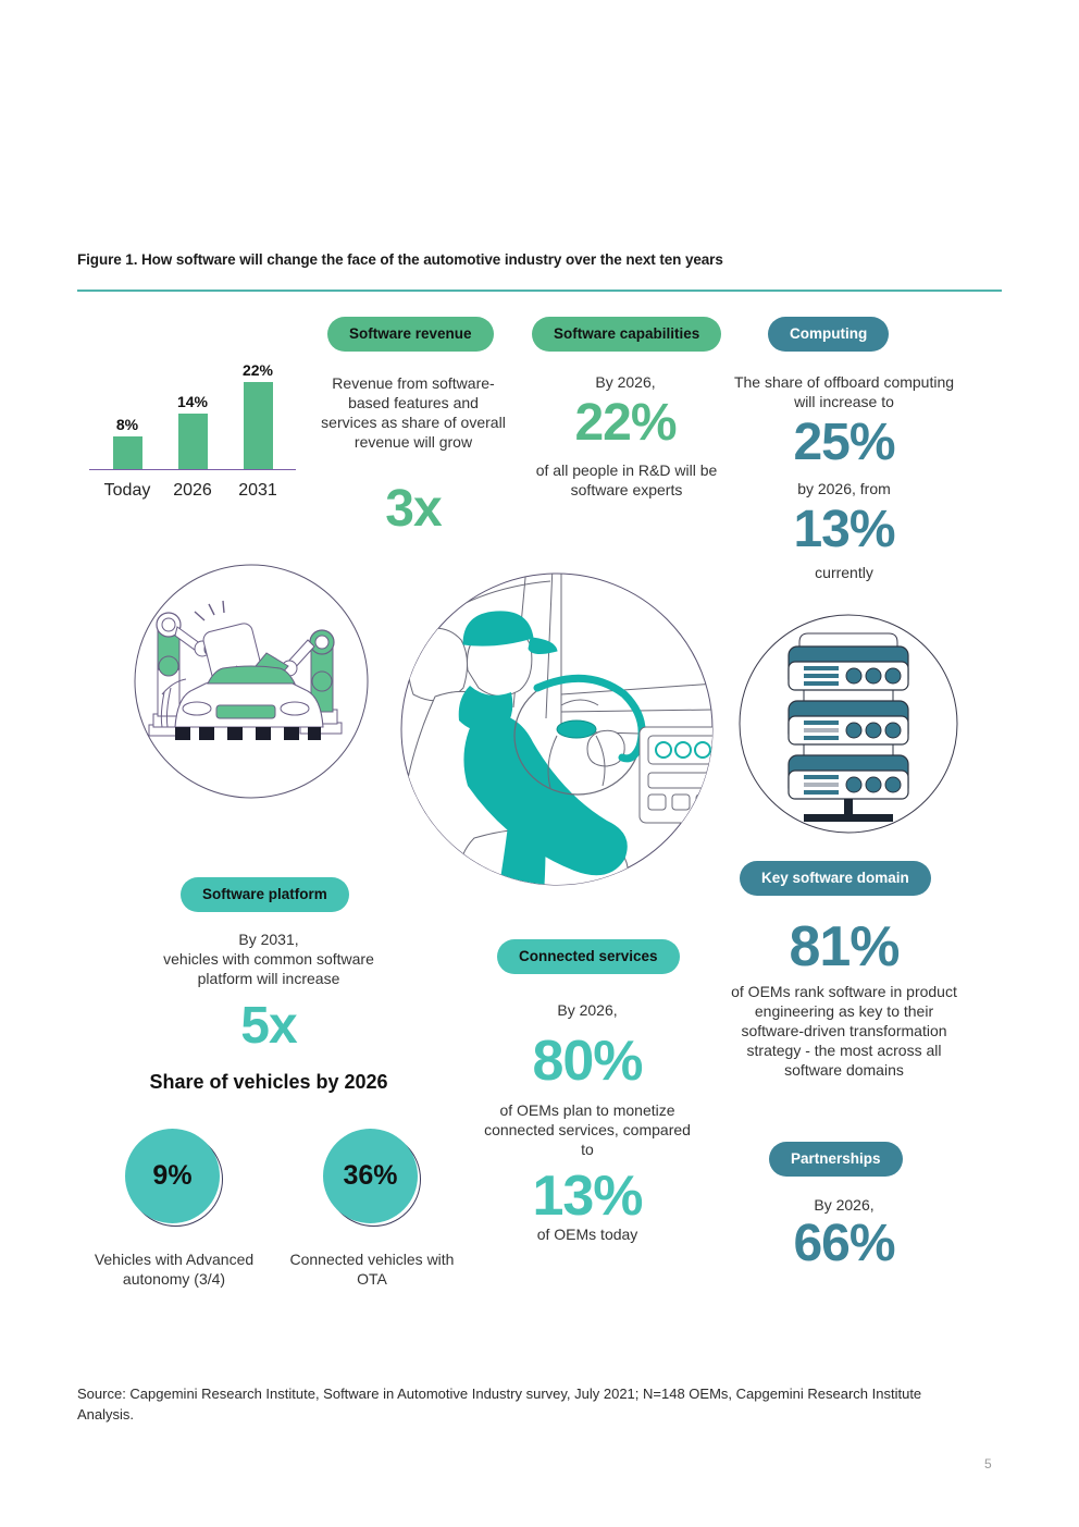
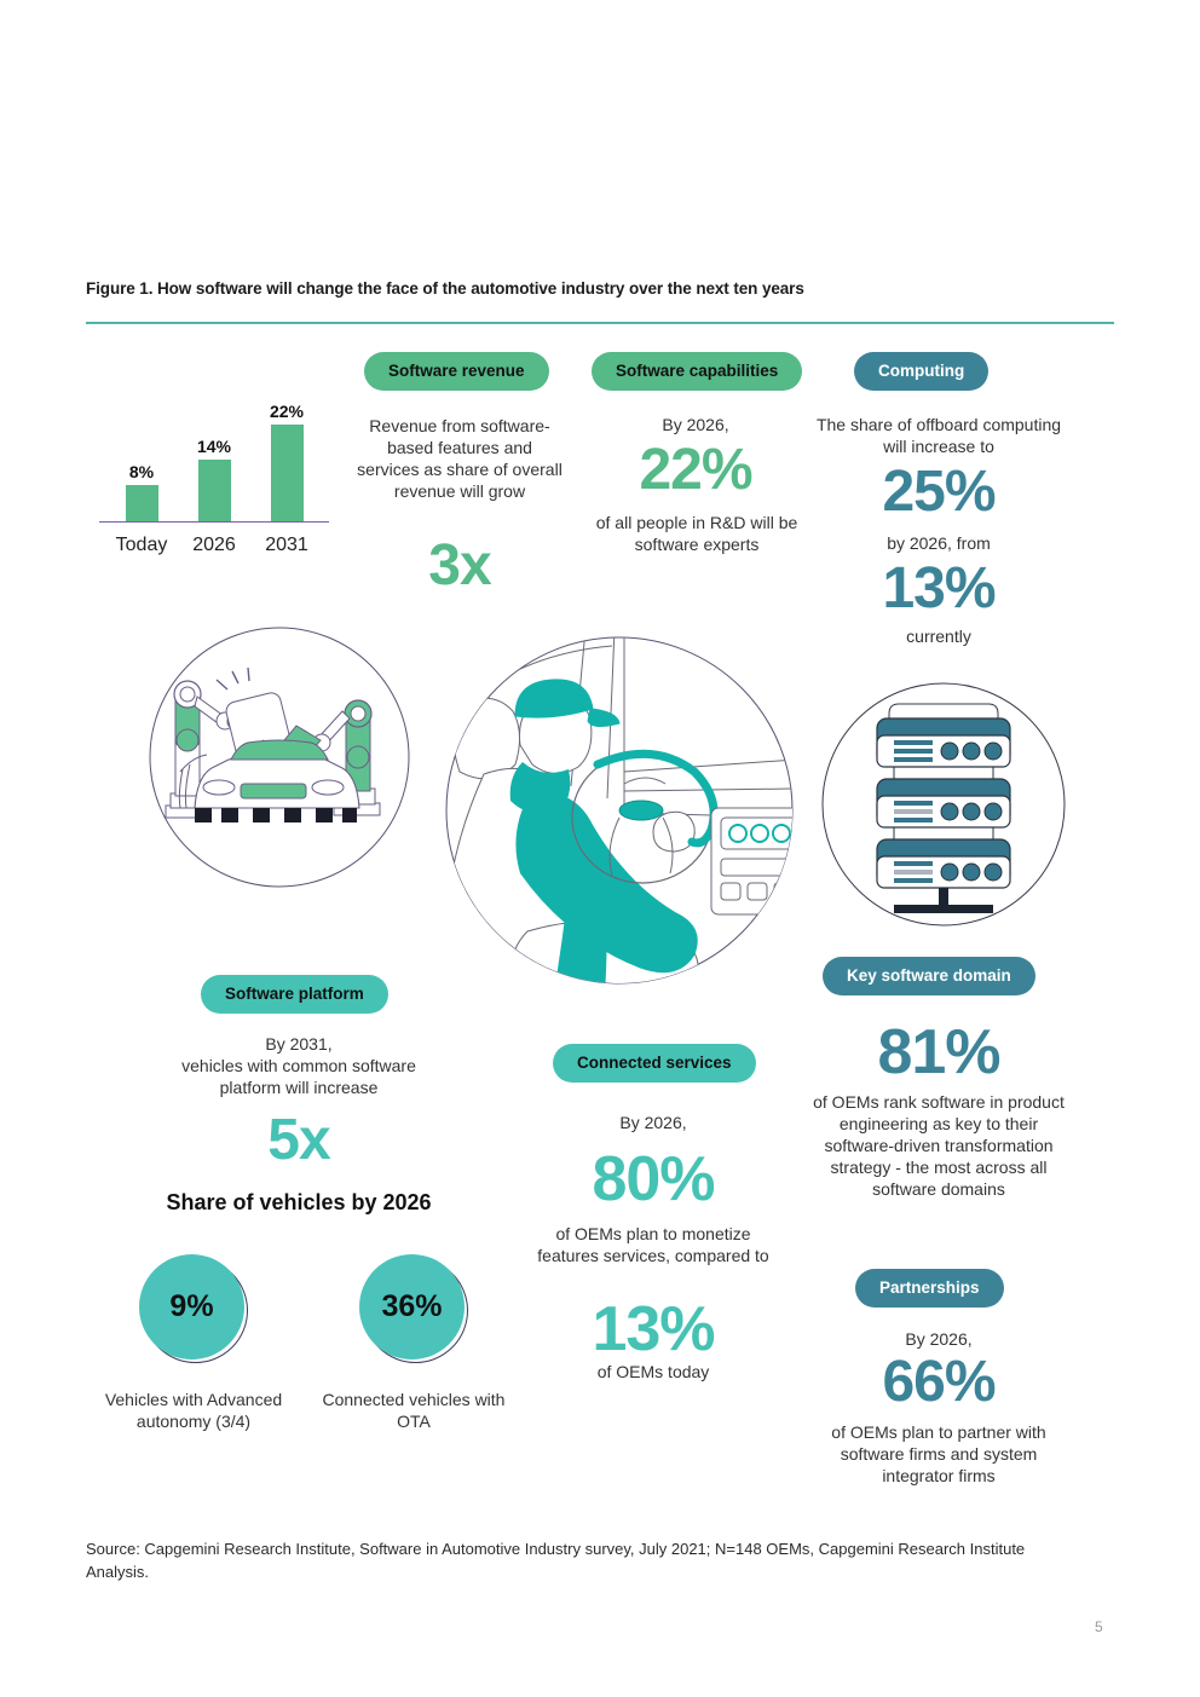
  Figure 1. How software will change the face of the automotive industry over the next ten years
  8%
  14%
  22%
  Today
  2026
  2031
  Software revenue
  Revenue from software-based features and services as share of overall revenue will grow
  3x
  Software capabilities
  By 2026,
  22%
  of all people in R&D will be software experts
  Computing
  The share of offboard computing will increase to
  25%
  by 2026, from
  13%
  currently
  Key software domain
  81%
  of OEMs rank software in product engineering as key to their software-driven transformation strategy - the most across all software domains
  Partnerships
  By 2026,
  66%
+ of OEMs plan to partner with software firms and system integrator firms
  Software platform
  By 2031,
  vehicles with common software platform will increase
  5x
  Share of vehicles by 2026
  9%
  Vehicles with Advanced autonomy (3/4)
  36%
  Connected vehicles with OTA
  Connected services
  By 2026,
  80%
- of OEMs plan to monetize connected services, compared to
+ of OEMs plan to monetize features services, compared to
  13%
  of OEMs today
  Source: Capgemini Research Institute, Software in Automotive Industry survey, July 2021; N=148 OEMs, Capgemini Research Institute Analysis.
  5
